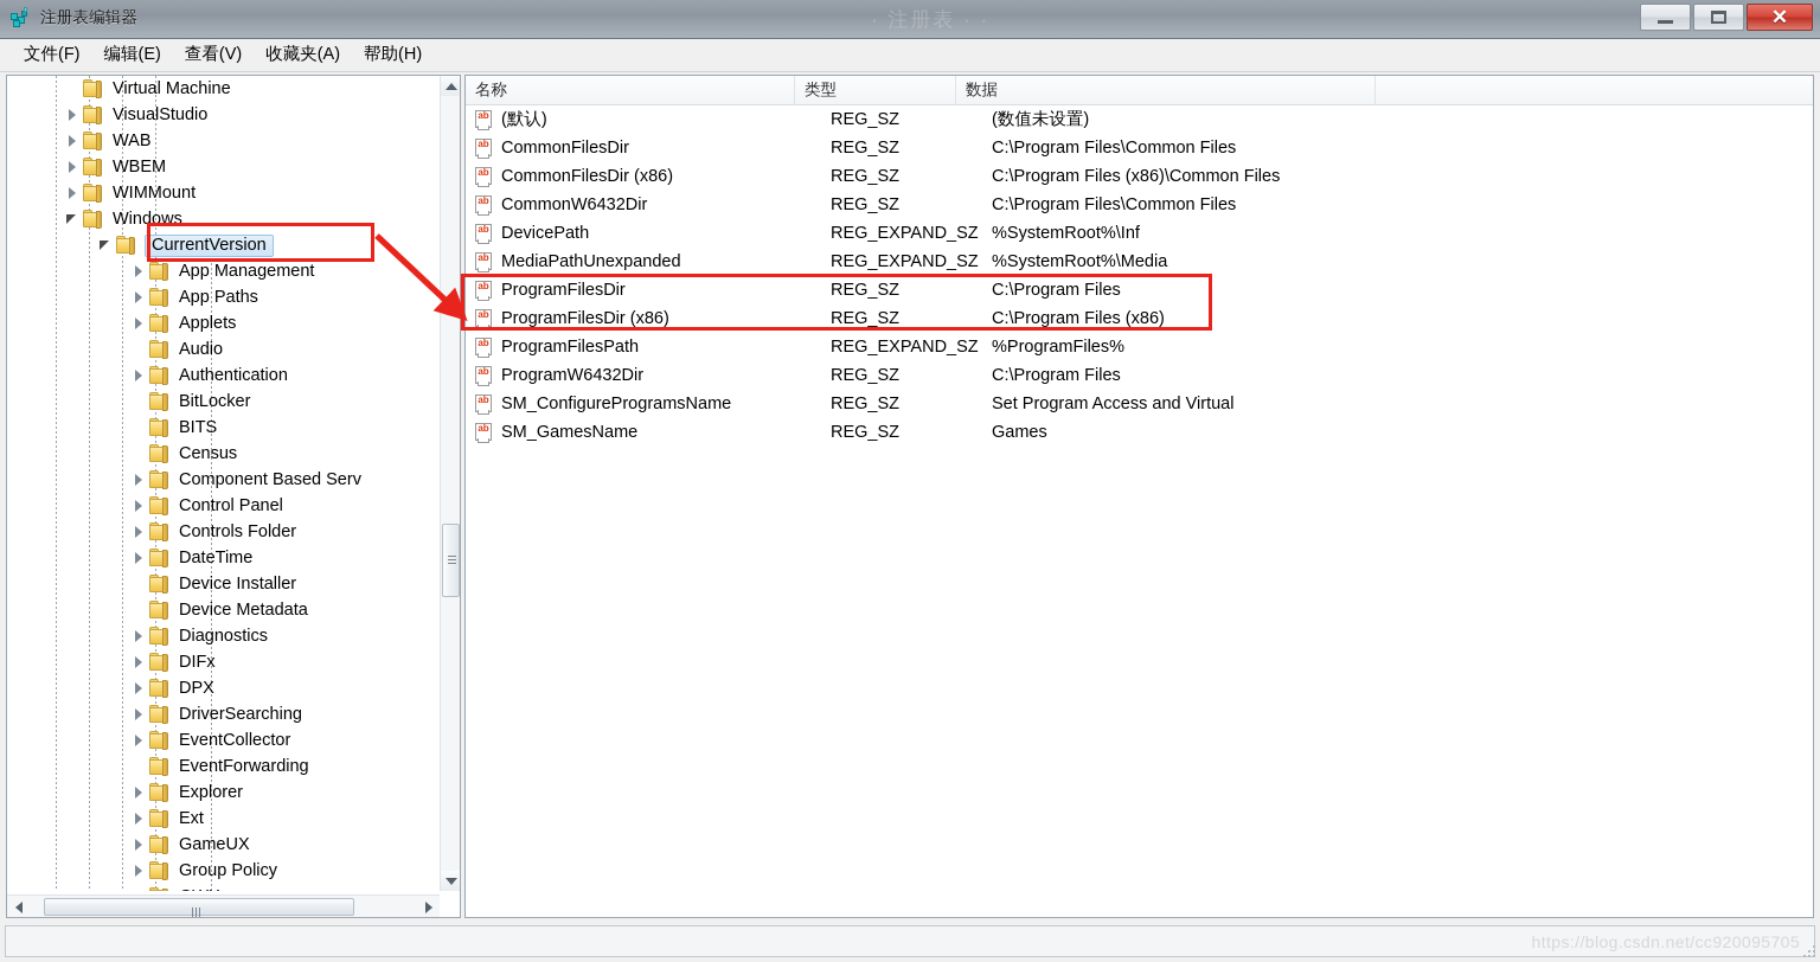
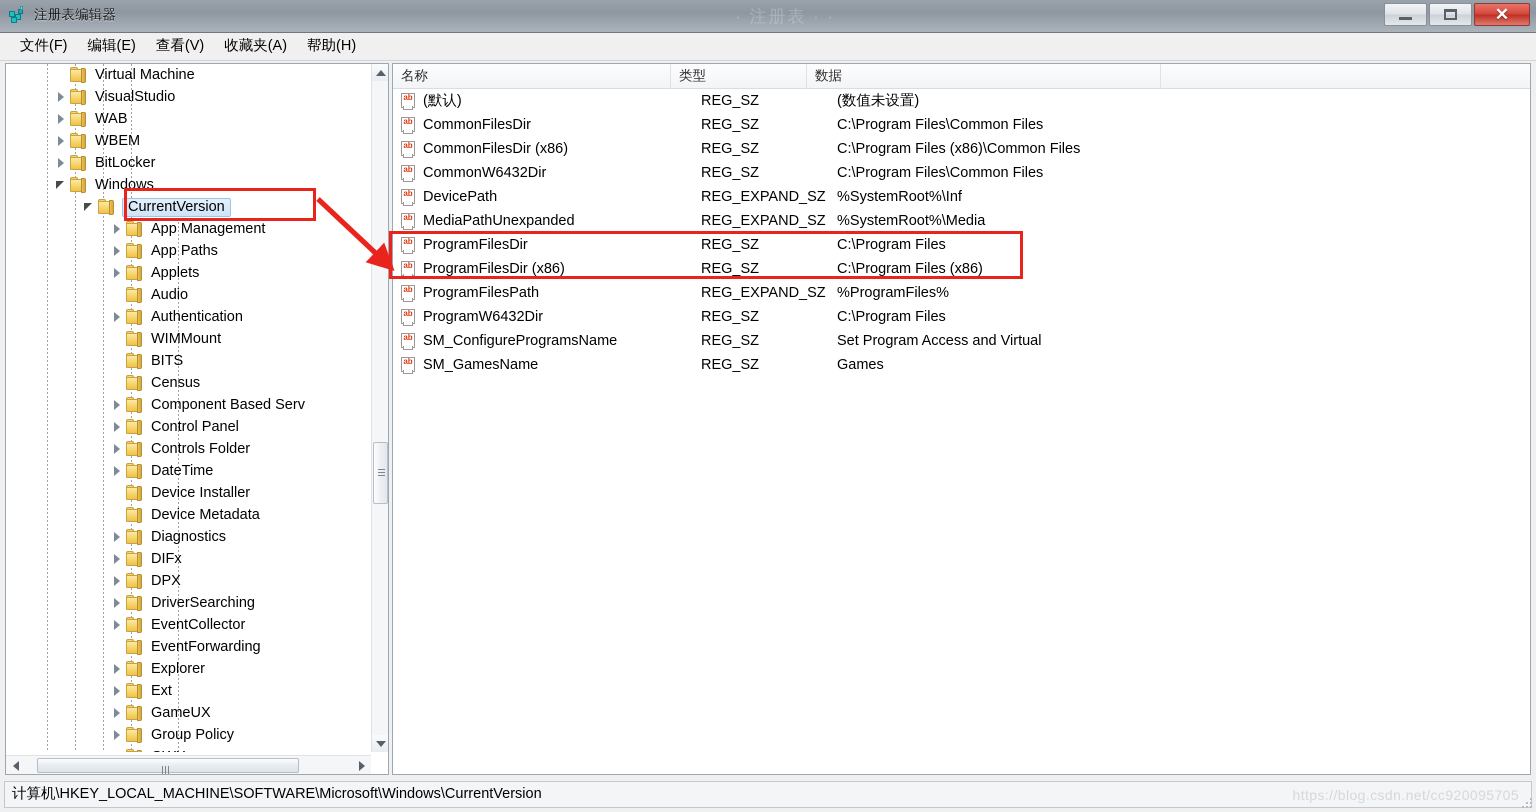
  注册表编辑器
  · 注册表 · ·
  ✕
  文件(F)
  编辑(E)
  查看(V)
  收藏夹(A)
  帮助(H)
  Virtual Machine
  VisualStudio
  WAB
  WBEM
- WIMMount
+ BitLocker
  Windows
  CurrentVersion
  App Management
  App Paths
  Applets
  Audio
  Authentication
- BitLocker
+ WIMMount
  BITS
  Census
  Component Based Serv
  Control Panel
  Controls Folder
  DateTime
  Device Installer
  Device Metadata
  Diagnostics
  DIFx
  DPX
  DriverSearching
  EventCollector
  EventForwarding
  Explorer
  Ext
  GameUX
  Group Policy
  名称
  类型
  数据
  ab
  (默认)
  REG_SZ
  (数值未设置)
  ab
  CommonFilesDir
  REG_SZ
  C:\Program Files\Common Files
  ab
  CommonFilesDir (x86)
  REG_SZ
  C:\Program Files (x86)\Common Files
  ab
  CommonW6432Dir
  REG_SZ
  C:\Program Files\Common Files
  ab
  DevicePath
  REG_EXPAND_SZ
  %SystemRoot%\Inf
  ab
  MediaPathUnexpanded
  REG_EXPAND_SZ
  %SystemRoot%\Media
  ab
  ProgramFilesDir
  REG_SZ
  C:\Program Files
  ab
  ProgramFilesDir (x86)
  REG_SZ
  C:\Program Files (x86)
  ab
  ProgramFilesPath
  REG_EXPAND_SZ
  %ProgramFiles%
  ab
  ProgramW6432Dir
  REG_SZ
  C:\Program Files
  ab
  SM_ConfigureProgramsName
  REG_SZ
  Set Program Access and Virtual
  ab
  SM_GamesName
  REG_SZ
  Games
+ 计算机\HKEY_LOCAL_MACHINE\SOFTWARE\Microsoft\Windows\CurrentVersion
  https://blog.csdn.net/cc920095705
